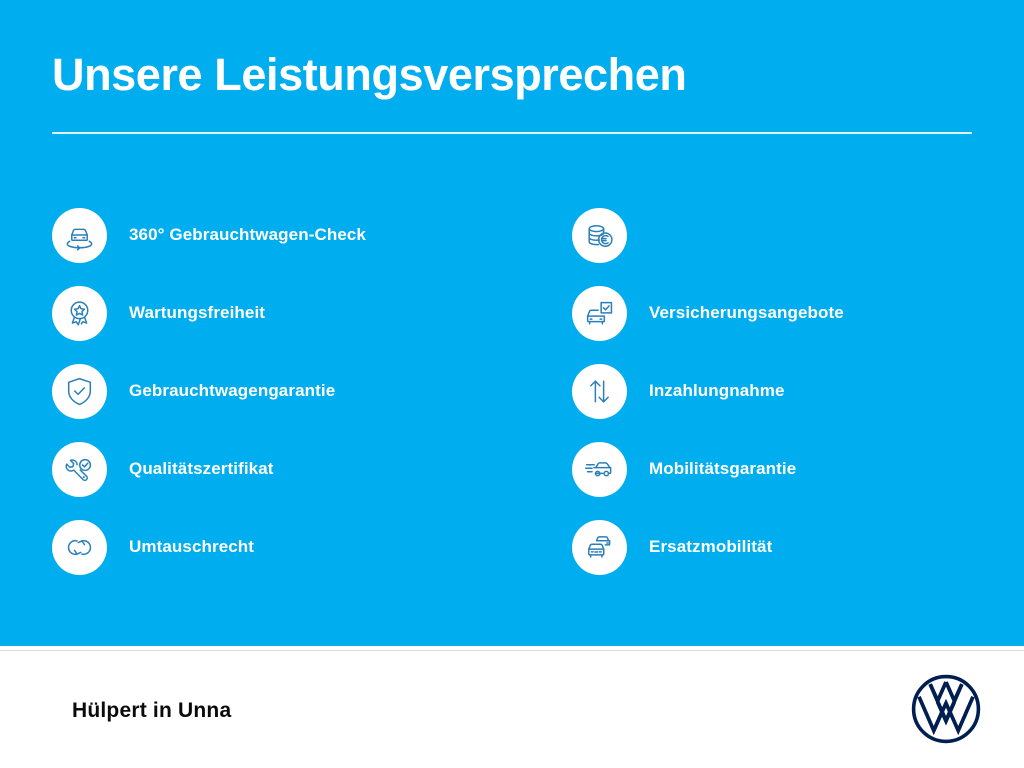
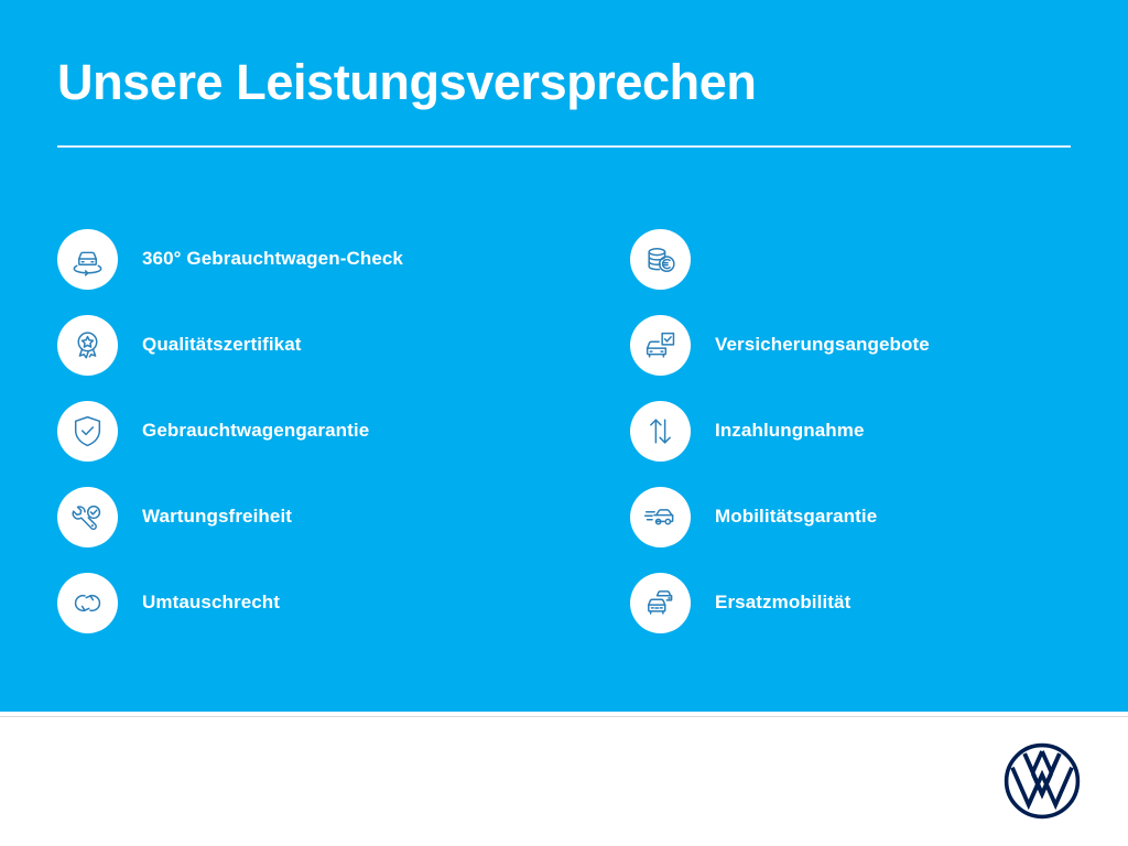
  Unsere Leistungsversprechen
  360° Gebrauchtwagen-Check
- Wartungsfreiheit
+ Qualitätszertifikat
  Gebrauchtwagengarantie
- Qualitätszertifikat
+ Wartungsfreiheit
  Umtauschrecht
  Versicherungsangebote
  Inzahlungnahme
  Mobilitätsgarantie
  Ersatzmobilität
- Hülpert in Unna
